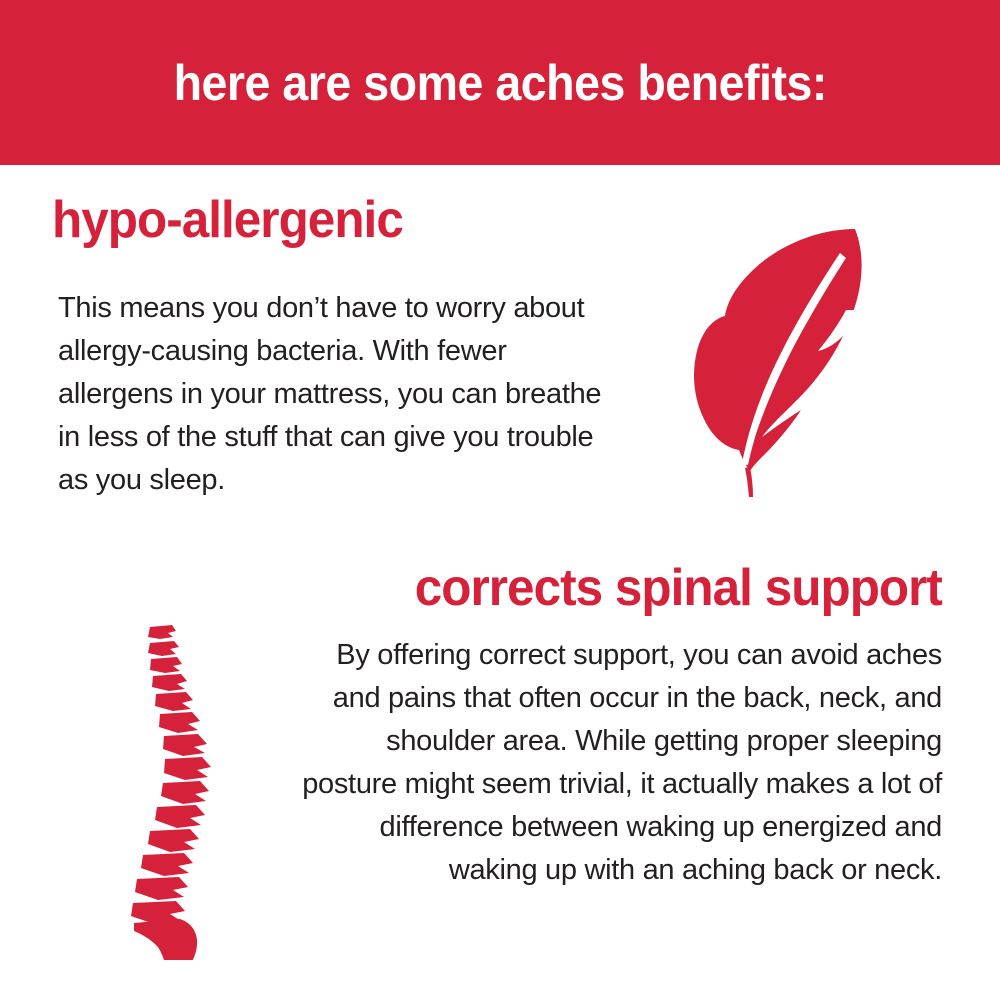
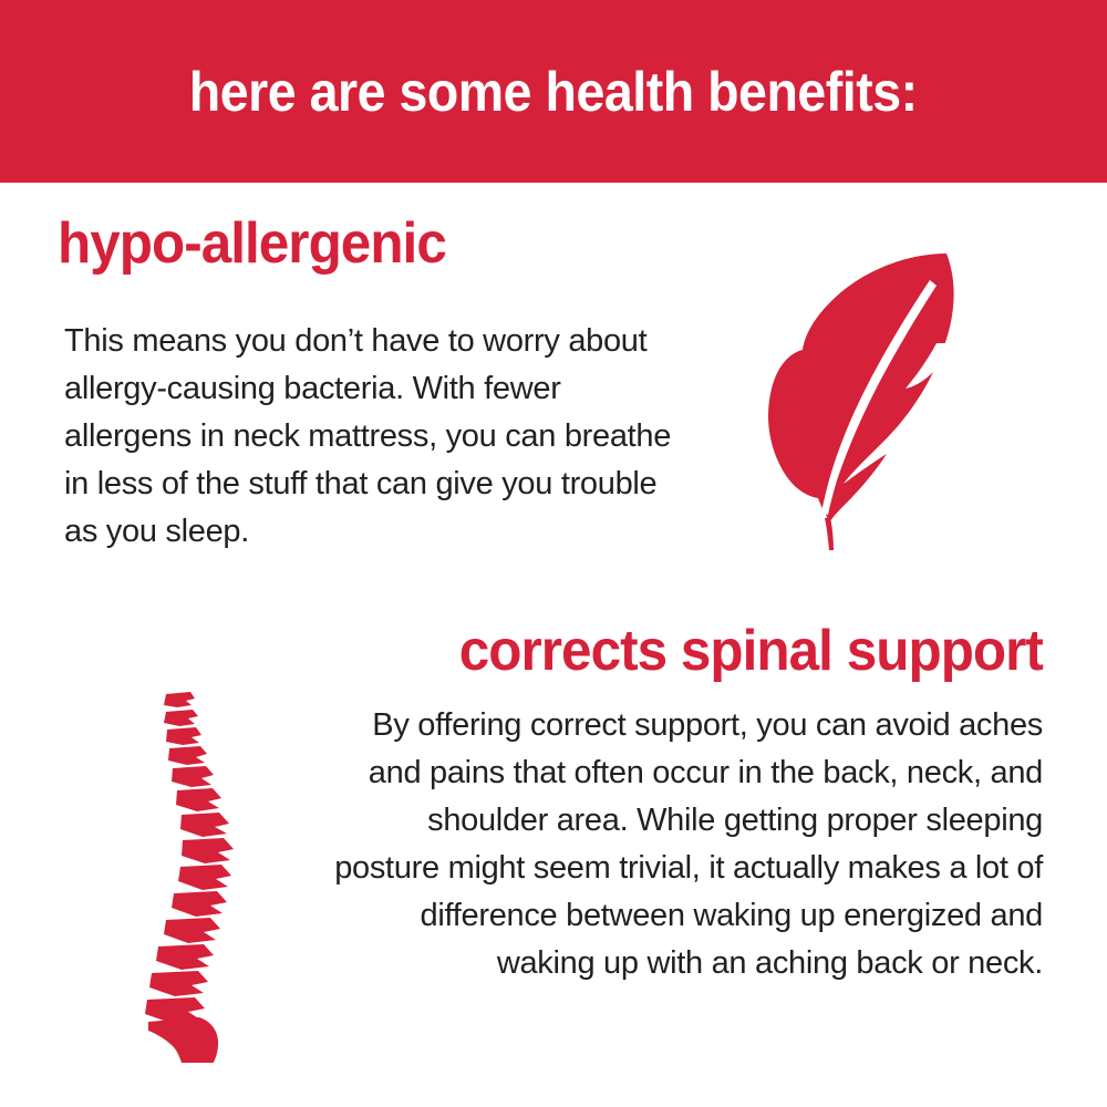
- here are some aches benefits:
+ here are some health benefits:
  hypo-allergenic
- This means you don’t have to worry about allergy-causing bacteria. With fewer allergens in your mattress, you can breathe in less of the stuff that can give you trouble as you sleep.
+ This means you don’t have to worry about allergy-causing bacteria. With fewer allergens in neck mattress, you can breathe in less of the stuff that can give you trouble as you sleep.
  corrects spinal support
  By offering correct support, you can avoid aches and pains that often occur in the back, neck, and shoulder area. While getting proper sleeping posture might seem trivial, it actually makes a lot of difference between waking up energized and waking up with an aching back or neck.
